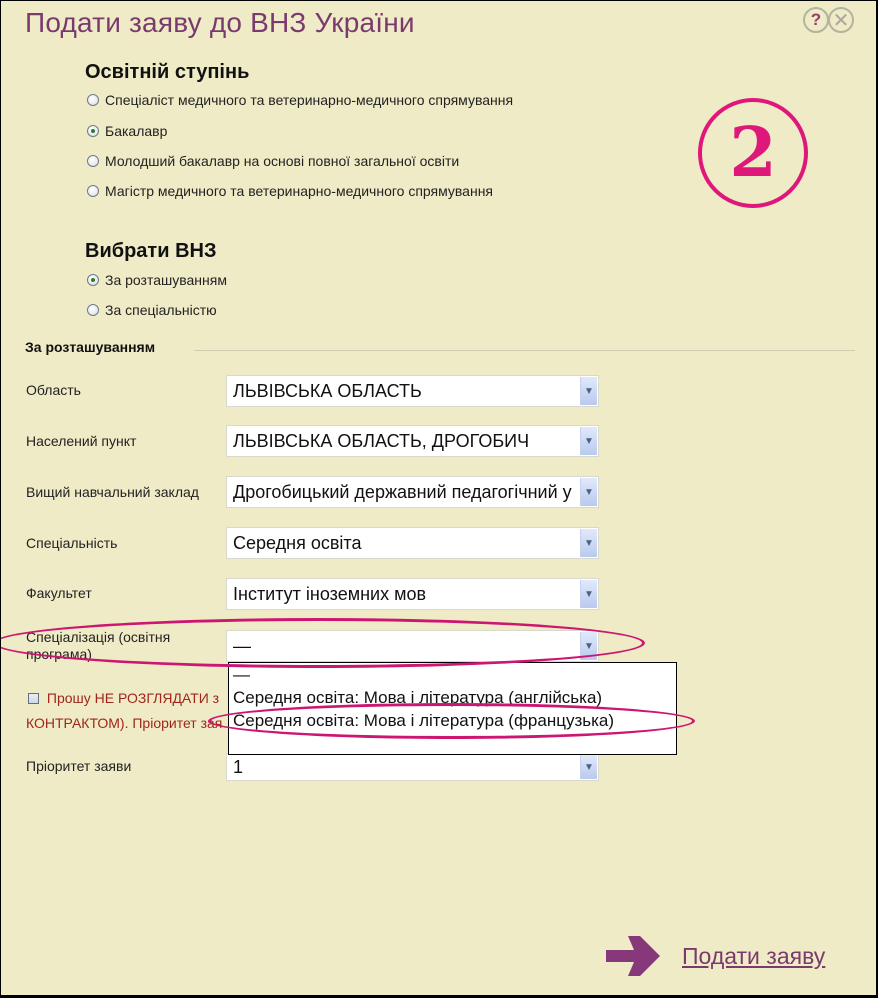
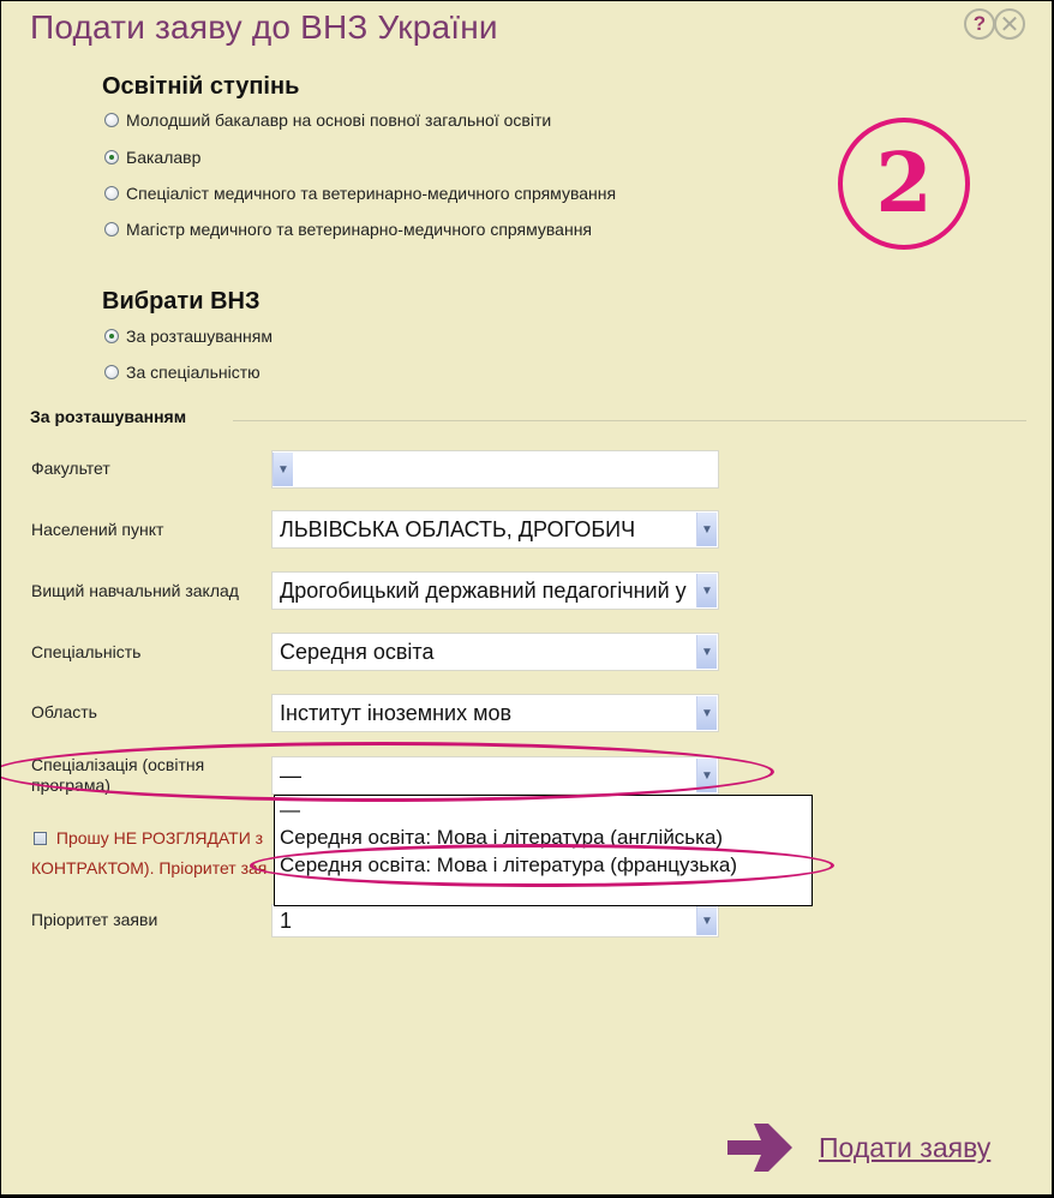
  Подати заяву до ВНЗ України
  ?
  ✕
  2
  Освітній ступінь
- Спеціаліст медичного та ветеринарно-медичного спрямування
+ Молодший бакалавр на основі повної загальної освіти
  Бакалавр
- Молодший бакалавр на основі повної загальної освіти
+ Спеціаліст медичного та ветеринарно-медичного спрямування
  Магістр медичного та ветеринарно-медичного спрямування
  Вибрати ВНЗ
  За розташуванням
  За спеціальністю
  За розташуванням
- Область
+ Факультет
- ЛЬВІВСЬКА ОБЛАСТЬ
  ▼
  Населений пункт
  ЛЬВІВСЬКА ОБЛАСТЬ, ДРОГОБИЧ
  ▼
  Вищий навчальний заклад
  Дрогобицький державний педагогічний у
  ▼
  Спеціальність
  Середня освіта
  ▼
- Факультет
+ Область
  Інститут іноземних мов
  ▼
  Спеціалізація (освітня програма)
  —
  ▼
  —
  Середня освіта: Мова і література (англійська)
  Середня освіта: Мова і література (французька)
  Прошу НЕ РОЗГЛЯДАТИ з
  КОНТРАКТОМ). Пріоритет зая
  Пріоритет заяви
  1
  ▼
  Подати заяву
